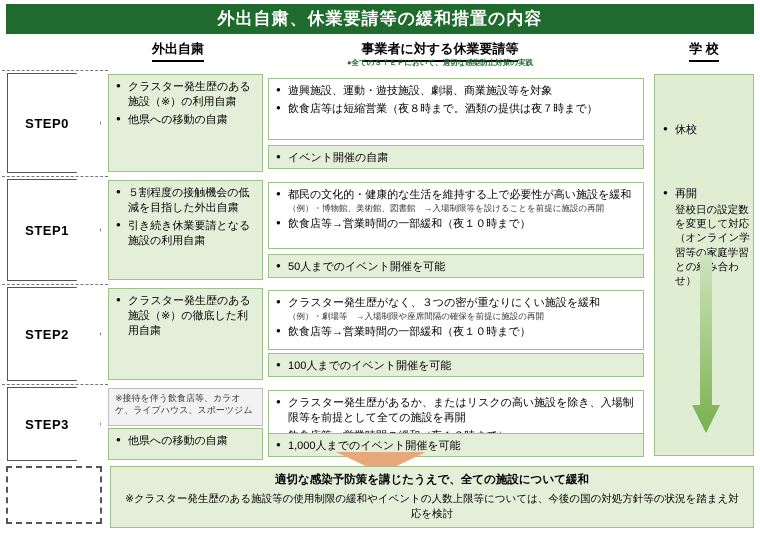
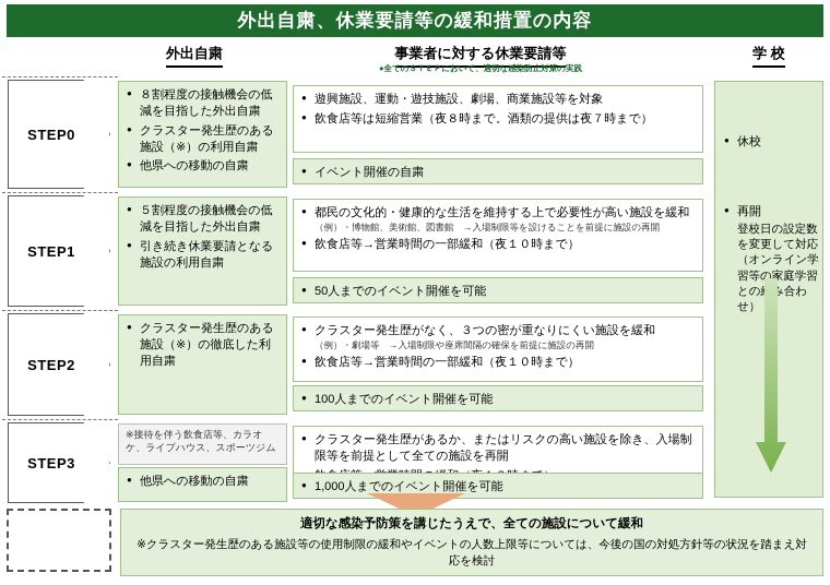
  外出自粛、休業要請等の緩和措置の内容
  外出自粛
  事業者に対する休業要請等
  ●全てのＳＴＥＰにおいて、適切な感染防止対策の実践
  学 校
  STEP0
+ ８割程度の接触機会の低減を目指した外出自粛
  クラスター発生歴のある施設（※）の利用自粛
  他県への移動の自粛
  遊興施設、運動・遊技施設、劇場、商業施設等を対象
  飲食店等は短縮営業（夜８時まで。酒類の提供は夜７時まで）
  イベント開催の自粛
  STEP1
  ５割程度の接触機会の低減を目指した外出自粛
  引き続き休業要請となる施設の利用自粛
  都民の文化的・健康的な生活を維持する上で必要性が高い施設を緩和
  （例）・博物館、美術館、図書館 →入場制限等を設けることを前提に施設の再開
  飲食店等→営業時間の一部緩和（夜１０時まで）
  50人までのイベント開催を可能
  STEP2
  クラスター発生歴のある施設（※）の徹底した利用自粛
  クラスター発生歴がなく、３つの密が重なりにくい施設を緩和
  （例）・劇場等 →入場制限や座席間隔の確保を前提に施設の再開
  飲食店等→営業時間の一部緩和（夜１０時まで）
  100人までのイベント開催を可能
  STEP3
  ※接待を伴う飲食店等、カラオケ、ライブハウス、スポーツジム
  他県への移動の自粛
  クラスター発生歴があるか、またはリスクの高い施設を除き、入場制限等を前提として全ての施設を再開
  1,000人までのイベント開催を可能
  休校
  再開
  登校日の設定数を変更して対応（オンライン学習等の家庭学習とのみ合わせ）
  適切な感染予防策を講じたうえで、全ての施設について緩和
  ※クラスター発生歴のある施設等の使用制限の緩和やイベントの人数上限等については、今後の国の対処方針等の状況を踏まえ対応を検討
